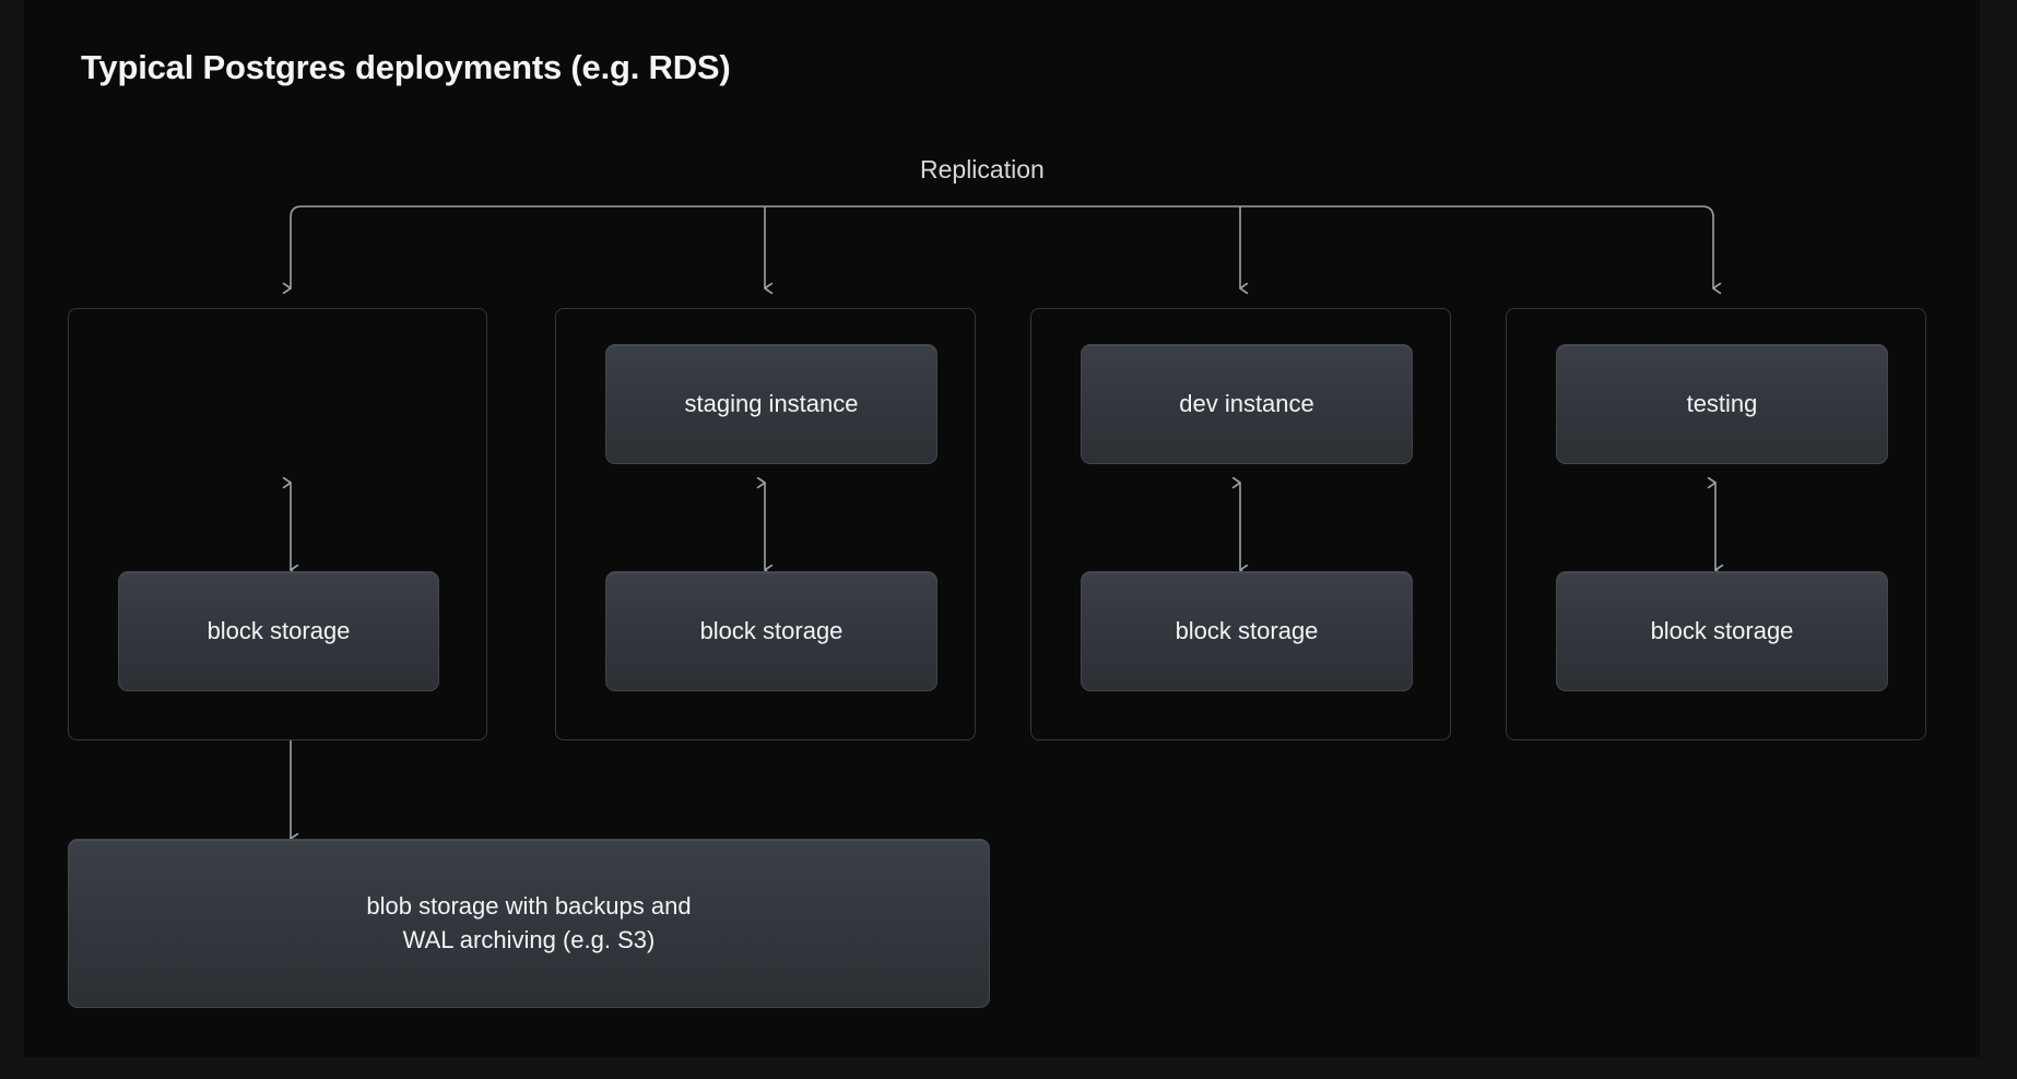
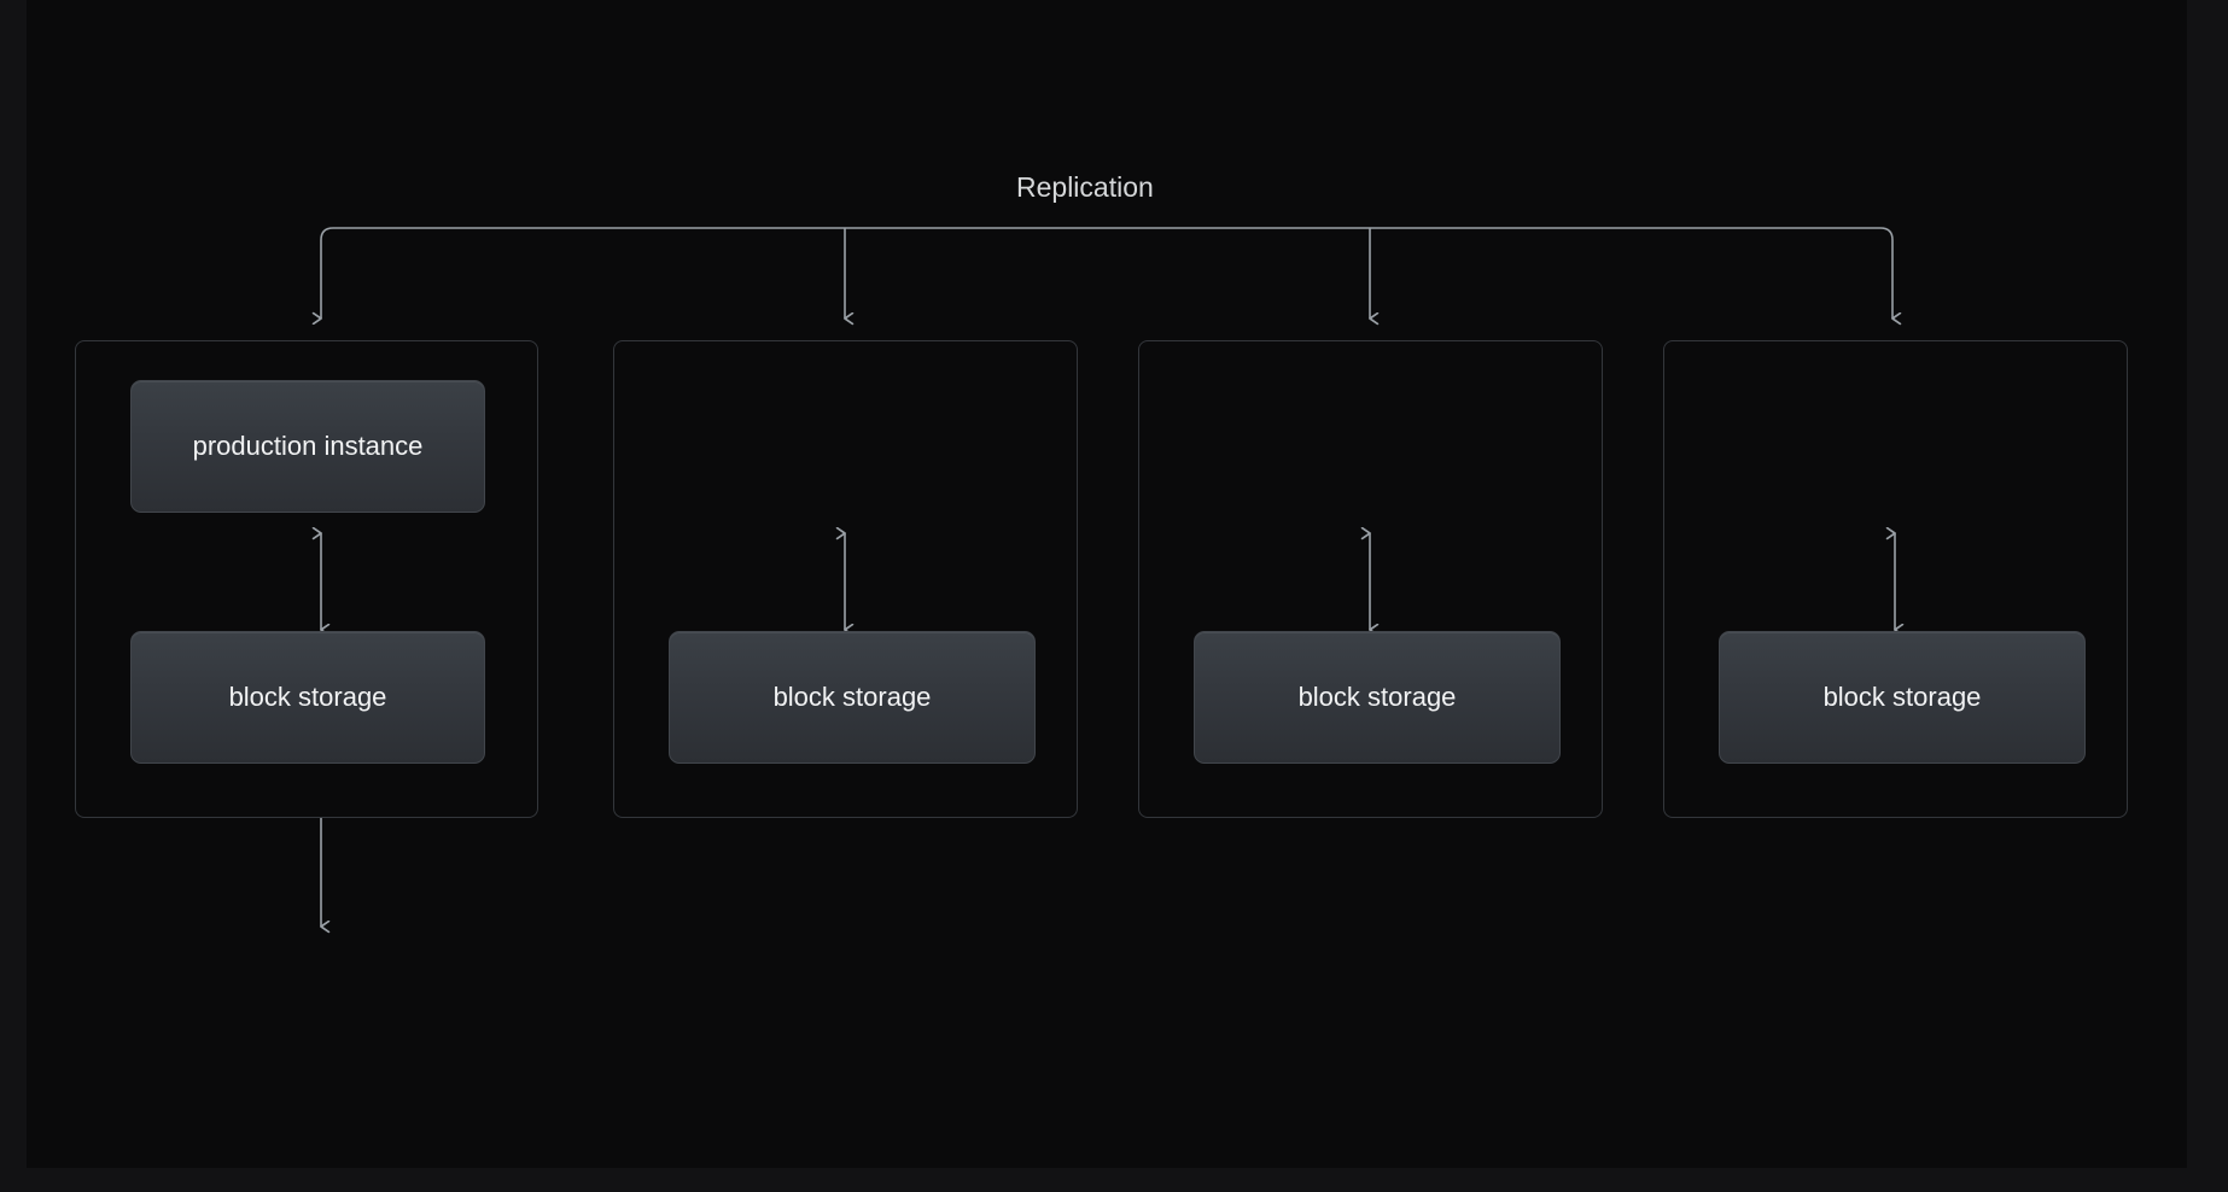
- Typical Postgres deployments (e.g. RDS)
  Replication
+ production instance
  block storage
- staging instance
  block storage
- dev instance
  block storage
- testing
  block storage
- blob storage with backups and
- WAL archiving (e.g. S3)
